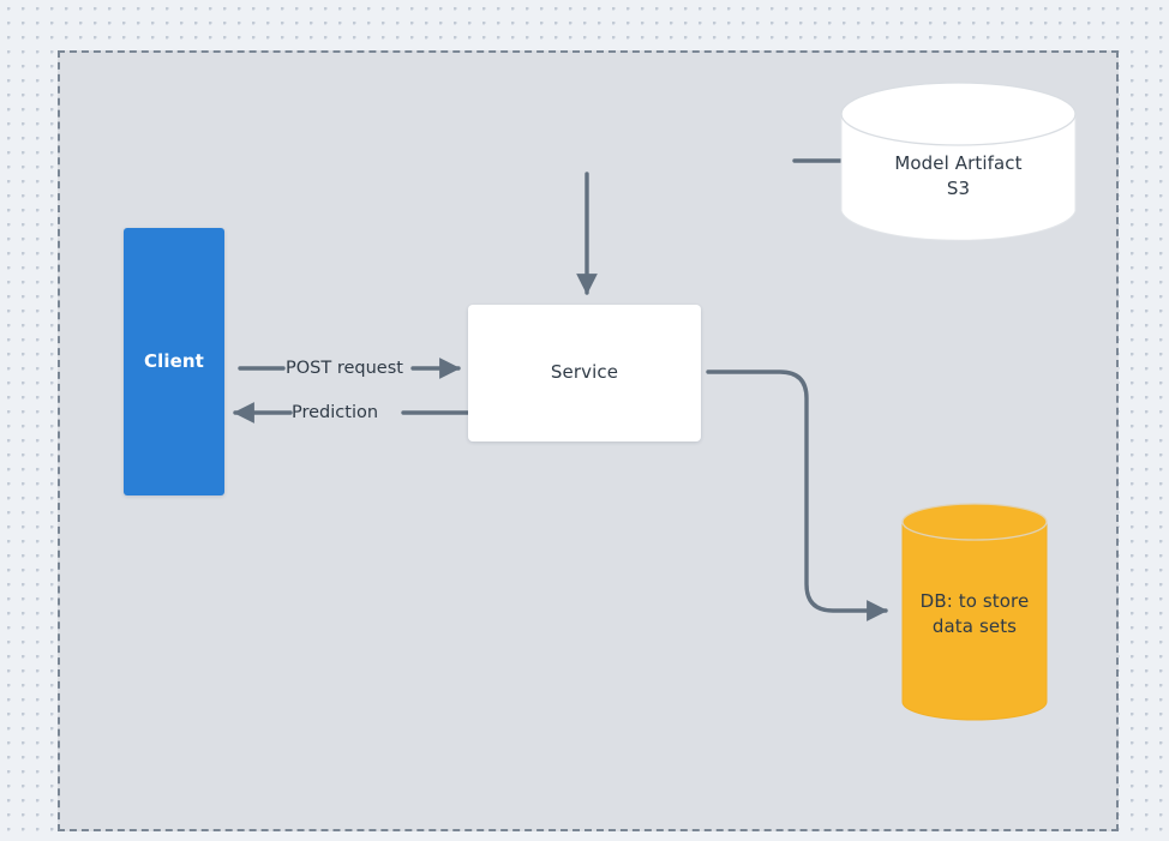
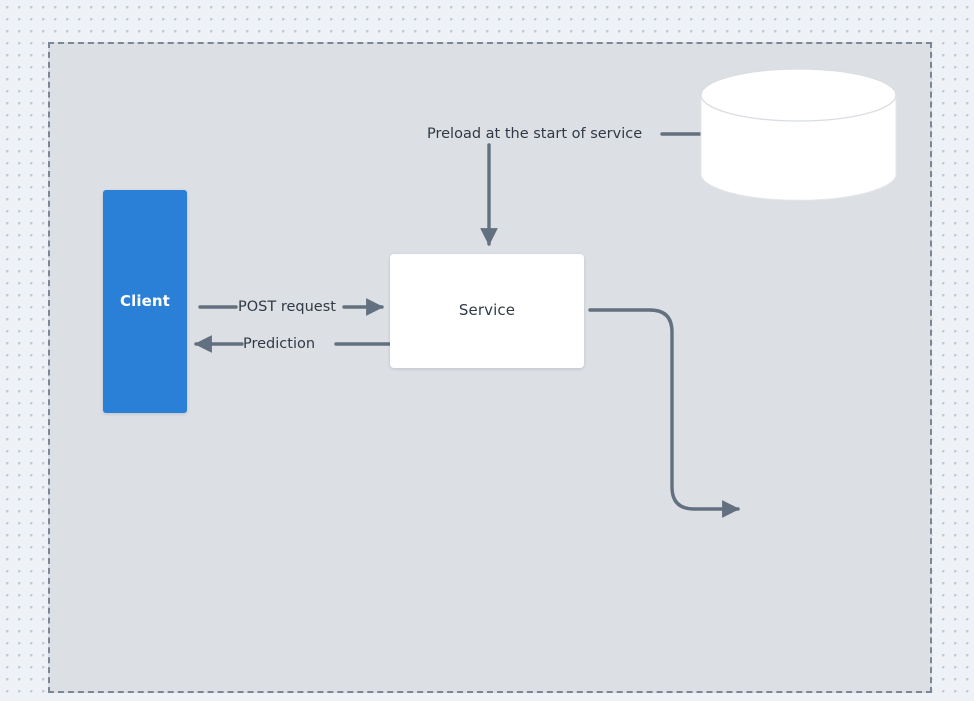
  Client
  Service
- Model Artifact
- S3
- DB: to store
- data sets
  POST request
  Prediction
+ Preload at the start of service
